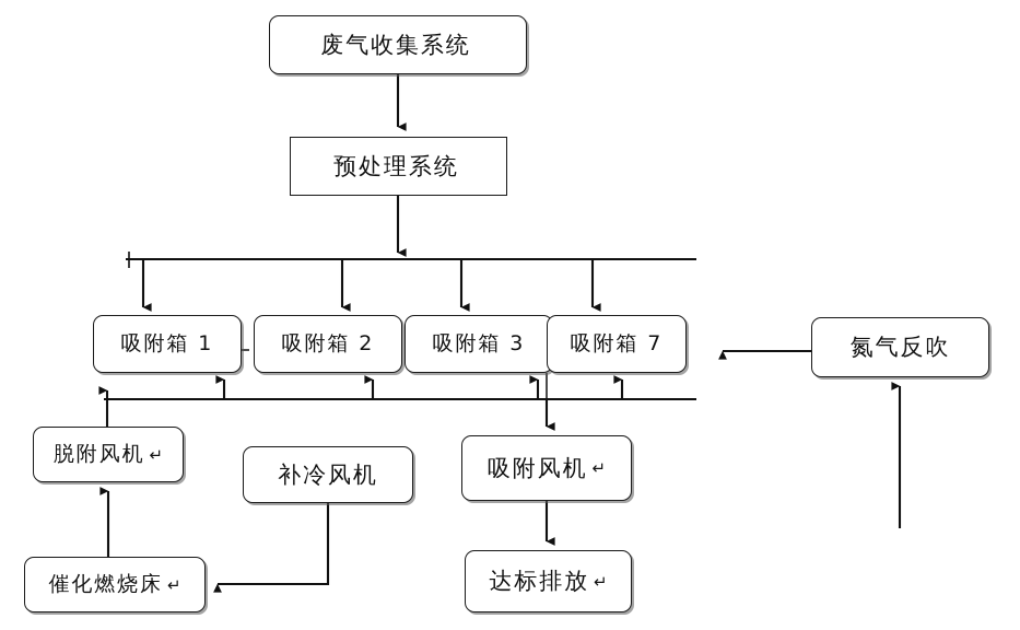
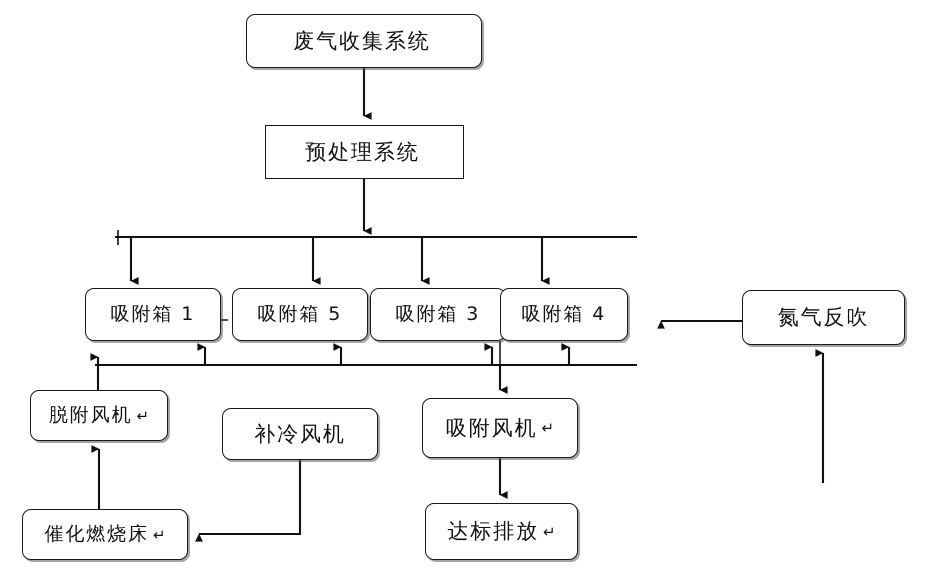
  废气收集系统
  预处理系统
  吸附箱 1
- 吸附箱 2
+ 吸附箱 5
  吸附箱 3
- 吸附箱 7
+ 吸附箱 4
  脱附风机
  ↵
  补冷风机
  催化燃烧床
  ↵
  吸附风机
  ↵
  达标排放
  ↵
  氮气反吹
